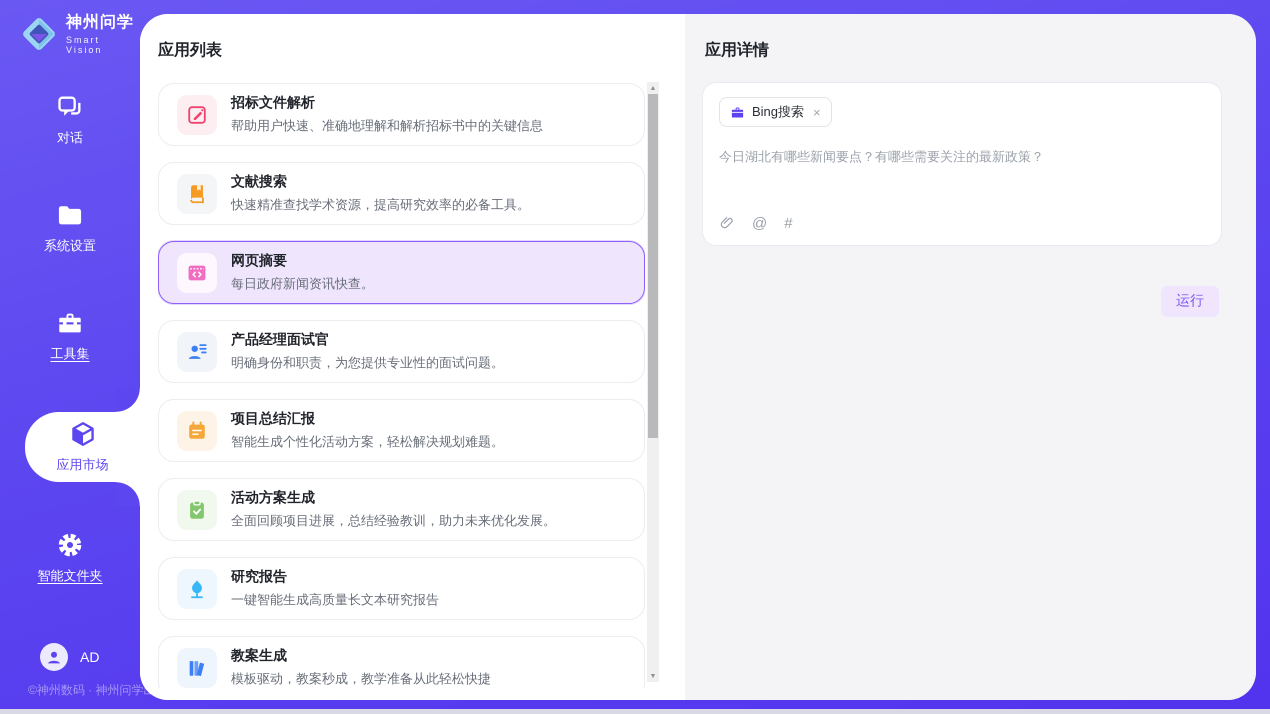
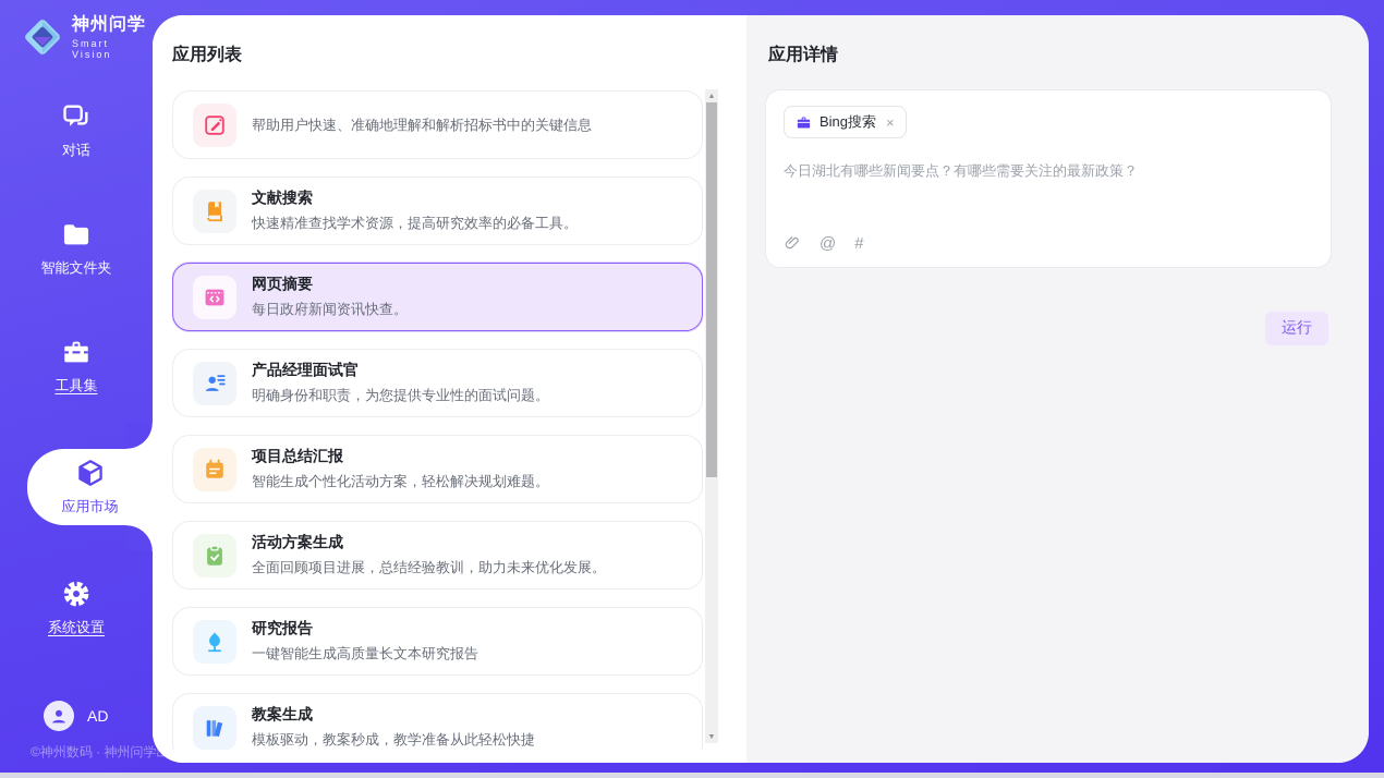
  神州问学
  Smart Vision
  对话
- 系统设置
+ 智能文件夹
  工具集
  应用市场
- 智能文件夹
+ 系统设置
  AD
  ©神州数码 · 神州问学
  应用列表
- 招标文件解析
  帮助用户快速、准确地理解和解析招标书中的关键信息
  文献搜索
  快速精准查找学术资源，提高研究效率的必备工具。
  网页摘要
  每日政府新闻资讯快查。
  产品经理面试官
  明确身份和职责，为您提供专业性的面试问题。
  项目总结汇报
  智能生成个性化活动方案，轻松解决规划难题。
  活动方案生成
  全面回顾项目进展，总结经验教训，助力未来优化发展。
  研究报告
  一键智能生成高质量长文本研究报告
  教案生成
  模板驱动，教案秒成，教学准备从此轻松快捷
  应用详情
  Bing搜索
  ×
  今日湖北有哪些新闻要点？有哪些需要关注的最新政策？
  @
  #
  运行
